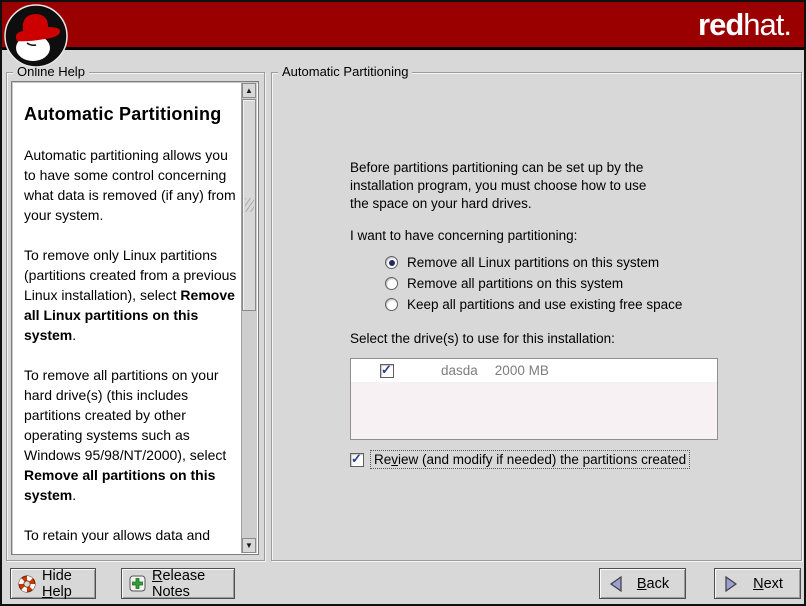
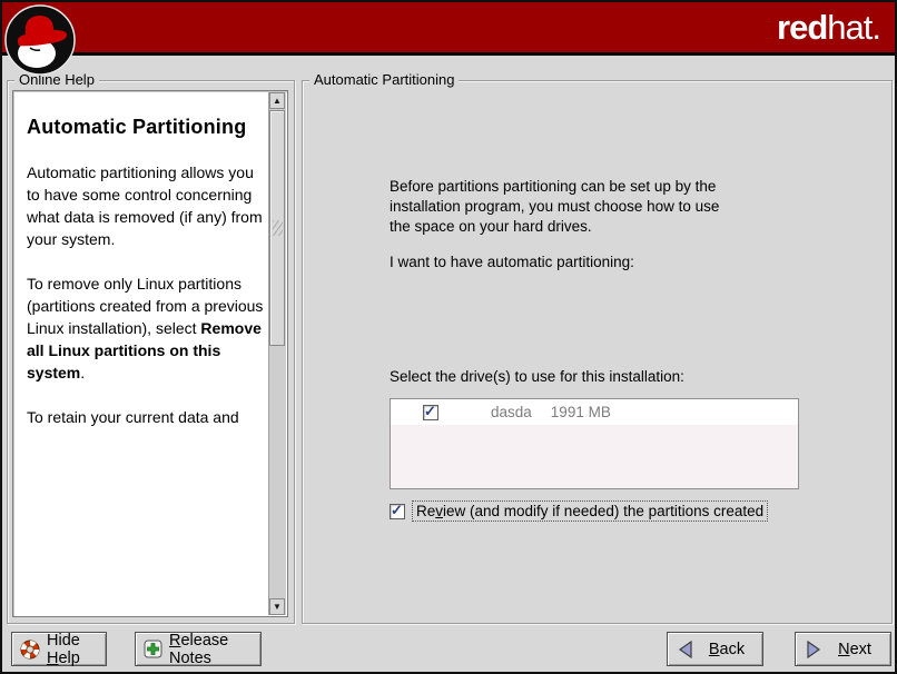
  redhat.
  Online Help
  Automatic Partitioning
  Automatic partitioning allows you to have some control concerning what data is removed (if any) from your system.
  To remove only Linux partitions (partitions created from a previous Linux installation), select Remove all Linux partitions on this system.
- To remove all partitions on your hard drive(s) (this includes partitions created by other operating systems such as Windows 95/98/NT/2000), select Remove all partitions on this system.
- To retain your allows data and
+ To retain your current data and
  ▲
  ▼
  Automatic Partitioning
  Before partitions partitioning can be set up by the installation program, you must choose how to use the space on your hard drives.
- I want to have concerning partitioning:
+ I want to have automatic partitioning:
- Remove all Linux partitions on this system
- Remove all partitions on this system
- Keep all partitions and use existing free space
  Select the drive(s) to use for this installation:
  ✓
  dasda
- 2000 MB
+ 1991 MB
  ✓
  Review (and modify if needed) the partitions created
  Hide Help
  Release Notes
  Back
  Next
